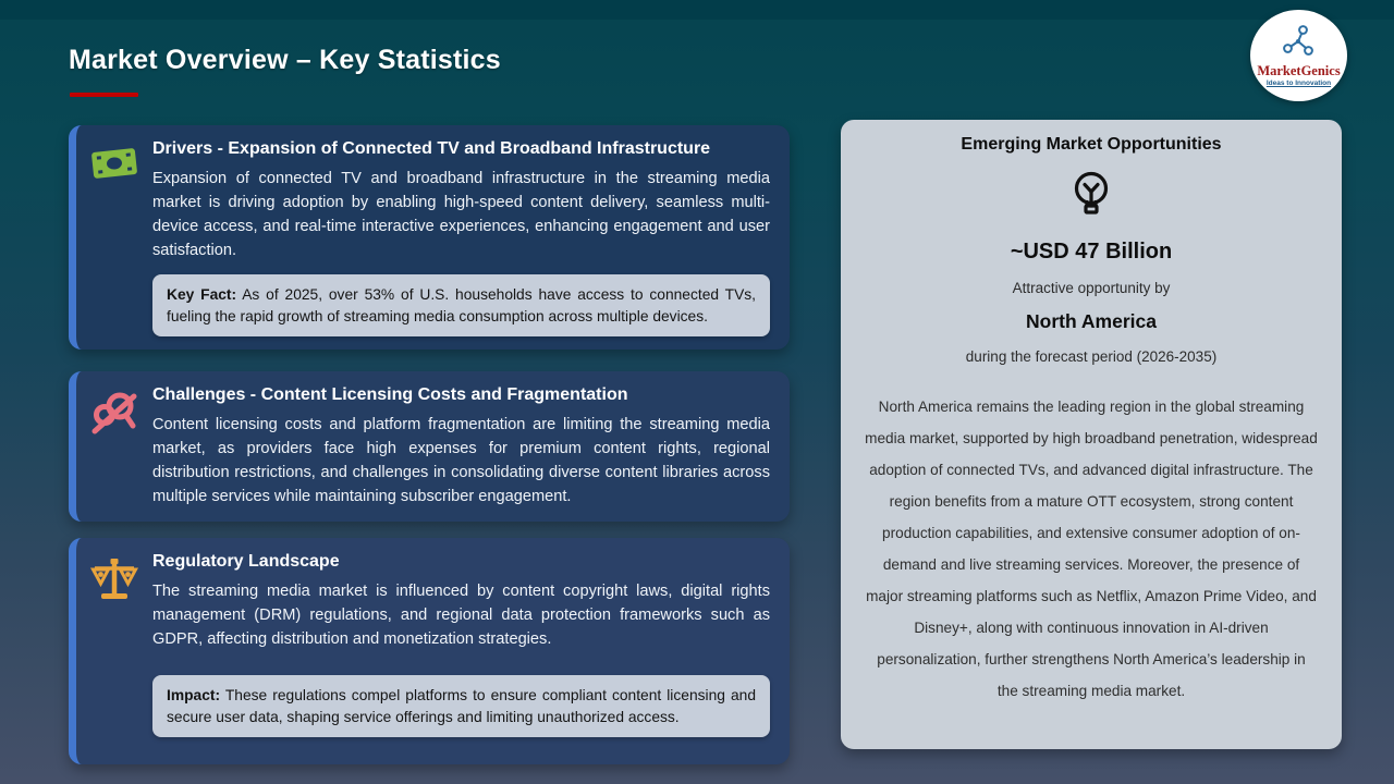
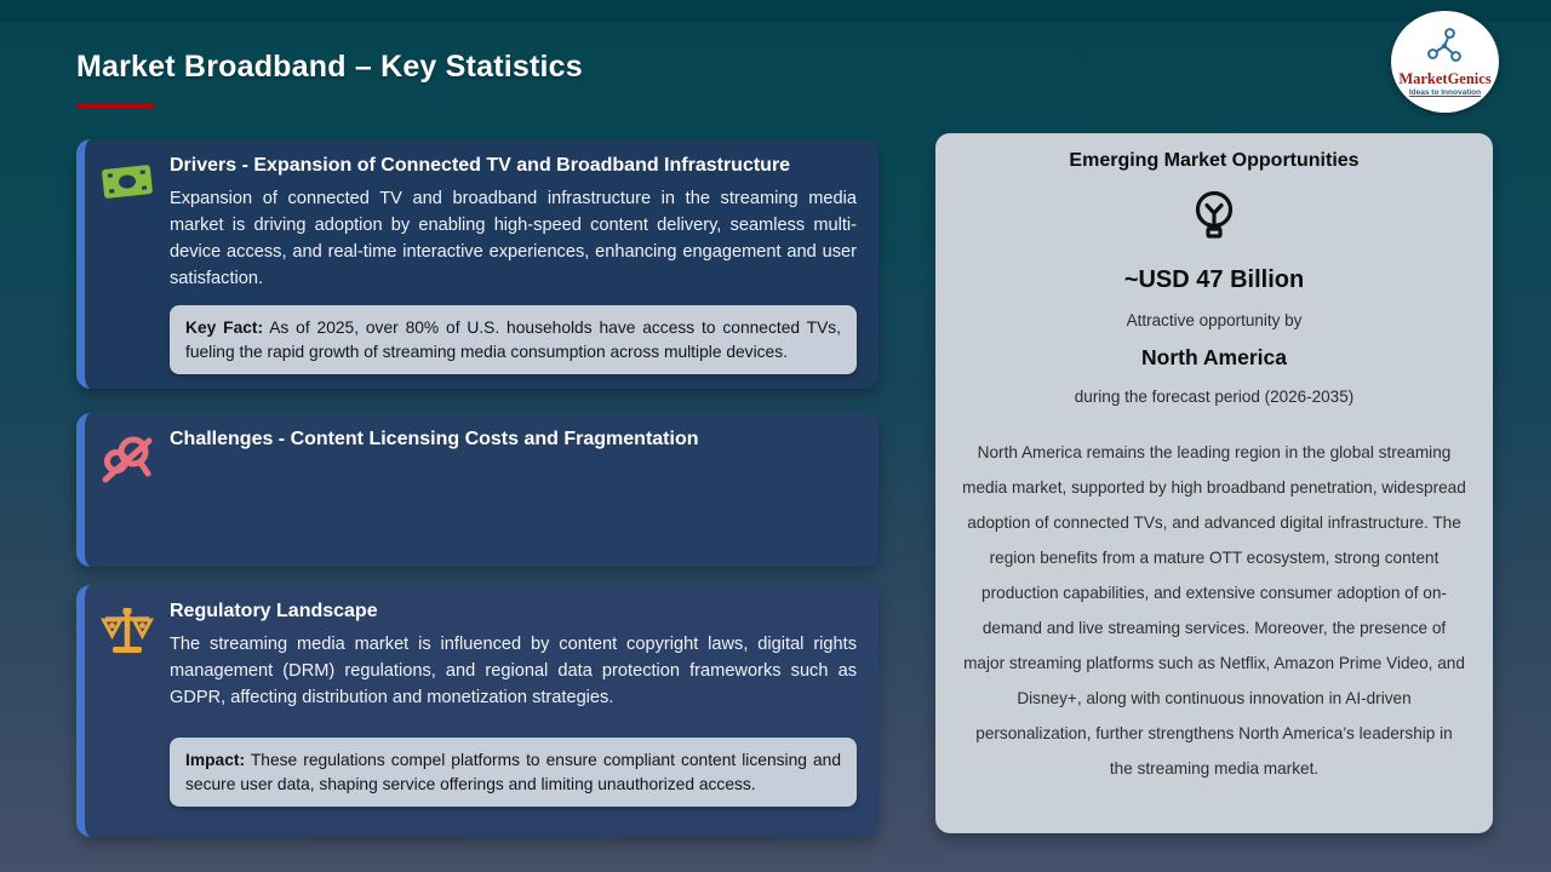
- Market Overview – Key Statistics
+ Market Broadband – Key Statistics
  MarketGenics
  Drivers - Expansion of Connected TV and Broadband Infrastructure
  Expansion of connected TV and broadband infrastructure in the streaming media market is driving adoption by enabling high-speed content delivery, seamless multi-device access, and real-time interactive experiences, enhancing engagement and user satisfaction.
- Key Fact: As of 2025, over 53% of U.S. households have access to connected TVs, fueling the rapid growth of streaming media consumption across multiple devices.
+ Key Fact: As of 2025, over 80% of U.S. households have access to connected TVs, fueling the rapid growth of streaming media consumption across multiple devices.
  Challenges - Content Licensing Costs and Fragmentation
- Content licensing costs and platform fragmentation are limiting the streaming media market, as providers face high expenses for premium content rights, regional distribution restrictions, and challenges in consolidating diverse content libraries across multiple services while maintaining subscriber engagement.
  Regulatory Landscape
  The streaming media market is influenced by content copyright laws, digital rights management (DRM) regulations, and regional data protection frameworks such as GDPR, affecting distribution and monetization strategies.
  Impact: These regulations compel platforms to ensure compliant content licensing and secure user data, shaping service offerings and limiting unauthorized access.
  Emerging Market Opportunities
  ~USD 47 Billion
  Attractive opportunity by
  North America
  during the forecast period (2026-2035)
  North America remains the leading region in the global streaming media market, supported by high broadband penetration, widespread adoption of connected TVs, and advanced digital infrastructure. The region benefits from a mature OTT ecosystem, strong content production capabilities, and extensive consumer adoption of on-demand and live streaming services. Moreover, the presence of major streaming platforms such as Netflix, Amazon Prime Video, and Disney+, along with continuous innovation in AI-driven personalization, further strengthens North America’s leadership in the streaming media market.
